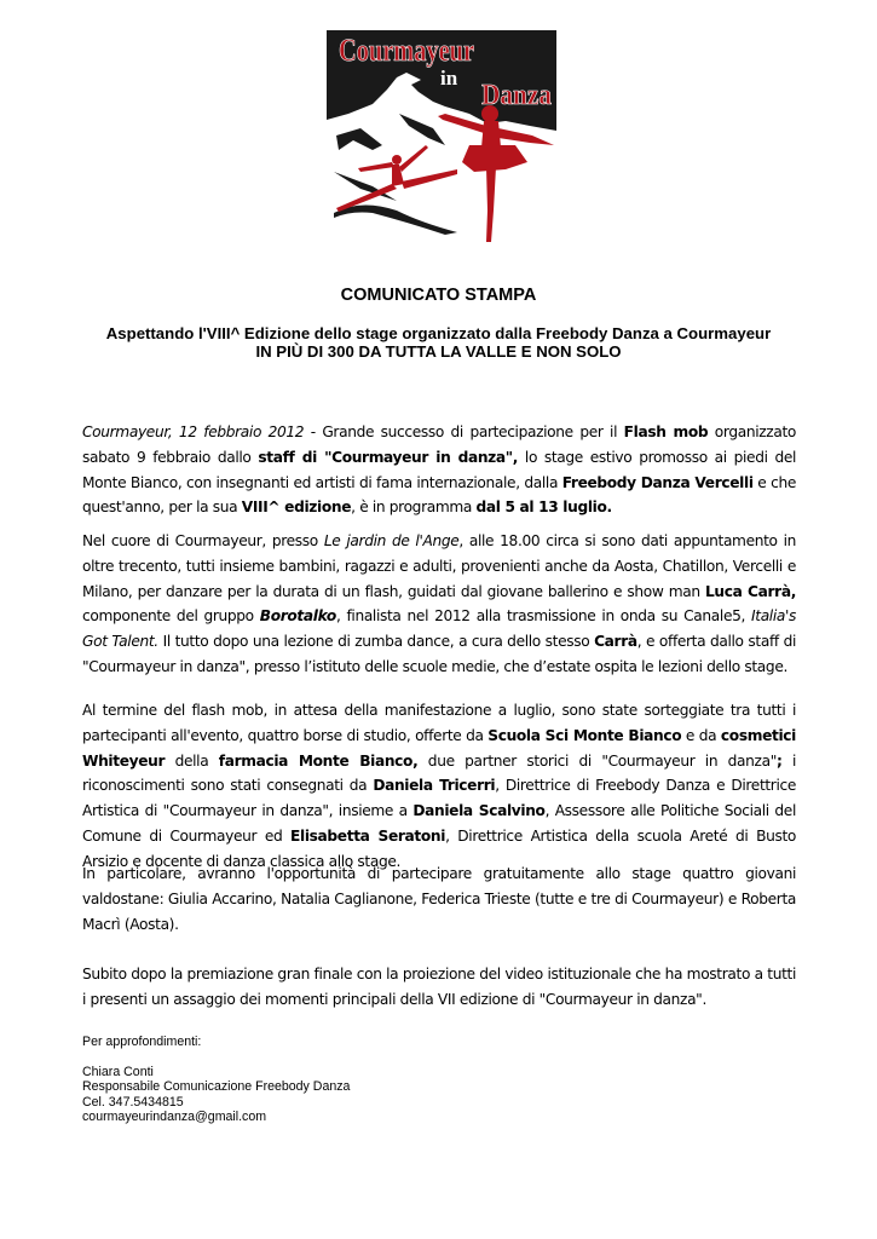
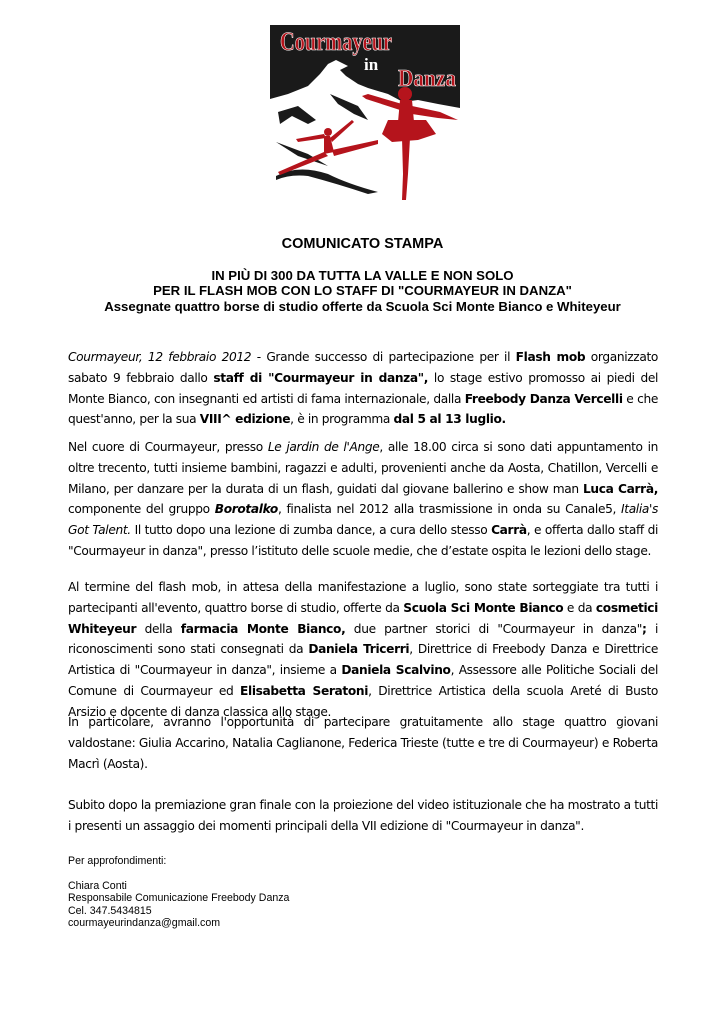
  Courmayeur
  in
  Danza
  COMUNICATO STAMPA
- Aspettando l'VIII^ Edizione dello stage organizzato dalla Freebody Danza a Courmayeur
  IN PIÙ DI 300 DA TUTTA LA VALLE E NON SOLO
+ PER IL FLASH MOB CON LO STAFF DI "COURMAYEUR IN DANZA"
+ Assegnate quattro borse di studio offerte da Scuola Sci Monte Bianco e Whiteyeur
  Courmayeur, 12 febbraio 2012 - Grande successo di partecipazione per il Flash mob organizzato sabato 9 febbraio dallo staff di "Courmayeur in danza", lo stage estivo promosso ai piedi del Monte Bianco, con insegnanti ed artisti di fama internazionale, dalla Freebody Danza Vercelli e che quest'anno, per la sua VIII^ edizione, è in programma dal 5 al 13 luglio.
  Nel cuore di Courmayeur, presso Le jardin de l'Ange, alle 18.00 circa si sono dati appuntamento in oltre trecento, tutti insieme bambini, ragazzi e adulti, provenienti anche da Aosta, Chatillon, Vercelli e Milano, per danzare per la durata di un flash, guidati dal giovane ballerino e show man Luca Carrà, componente del gruppo Borotalko, finalista nel 2012 alla trasmissione in onda su Canale5, Italia's Got Talent. Il tutto dopo una lezione di zumba dance, a cura dello stesso Carrà, e offerta dallo staff di "Courmayeur in danza", presso l’istituto delle scuole medie, che d’estate ospita le lezioni dello stage.
  Al termine del flash mob, in attesa della manifestazione a luglio, sono state sorteggiate tra tutti i partecipanti all'evento, quattro borse di studio, offerte da Scuola Sci Monte Bianco e da cosmetici Whiteyeur della farmacia Monte Bianco, due partner storici di "Courmayeur in danza"; i riconoscimenti sono stati consegnati da Daniela Tricerri, Direttrice di Freebody Danza e Direttrice Artistica di "Courmayeur in danza", insieme a Daniela Scalvino, Assessore alle Politiche Sociali del Comune di Courmayeur ed Elisabetta Seratoni, Direttrice Artistica della scuola Areté di Busto Arsizio e docente di danza classica allo stage.
  In particolare, avranno l'opportunità di partecipare gratuitamente allo stage quattro giovani valdostane: Giulia Accarino, Natalia Caglianone, Federica Trieste (tutte e tre di Courmayeur) e Roberta Macrì (Aosta).
  Subito dopo la premiazione gran finale con la proiezione del video istituzionale che ha mostrato a tutti i presenti un assaggio dei momenti principali della VII edizione di "Courmayeur in danza".
  Per approfondimenti:
  Chiara Conti
  Responsabile Comunicazione Freebody Danza
  Cel. 347.5434815
  courmayeurindanza@gmail.com
